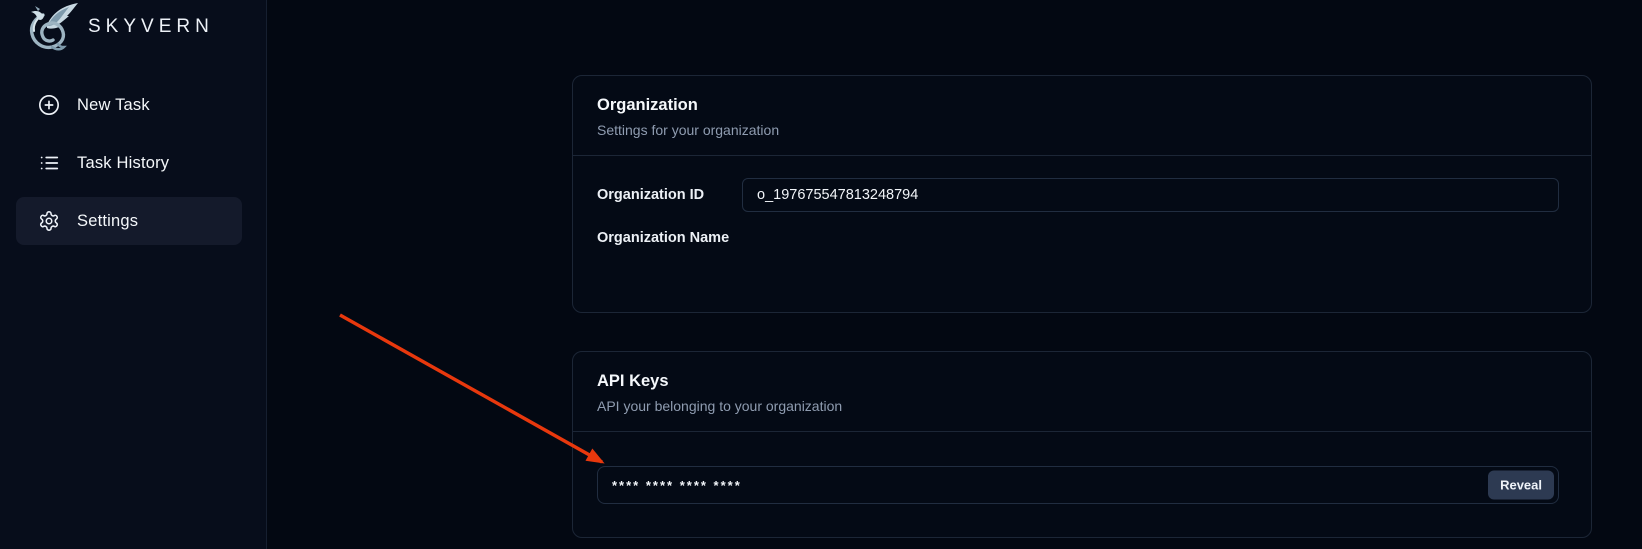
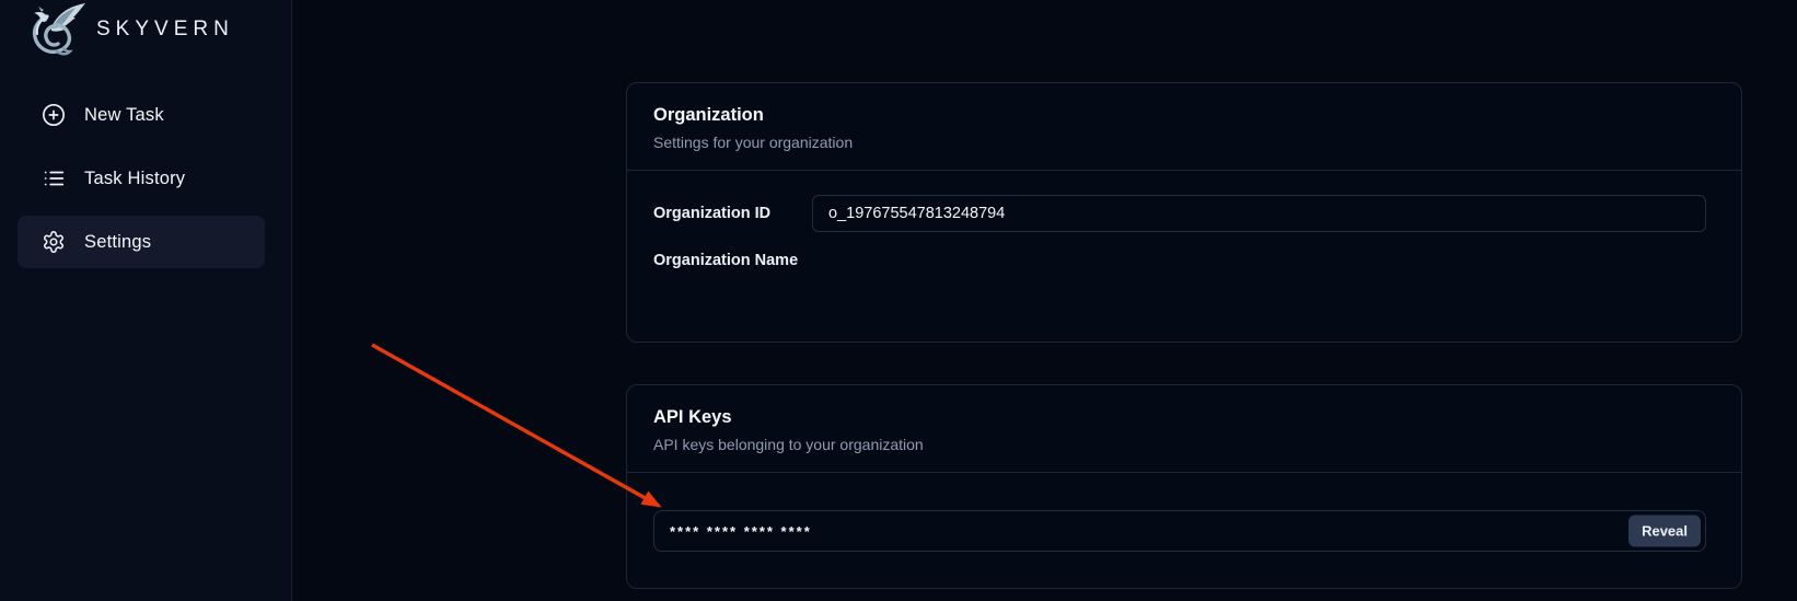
  SKYVERN
  New Task
  Task History
  Settings
  Organization
  Settings for your organization
  Organization ID
  o_197675547813248794
  Organization Name
  API Keys
- API your belonging to your organization
+ API keys belonging to your organization
  **** **** **** ****
  Reveal
